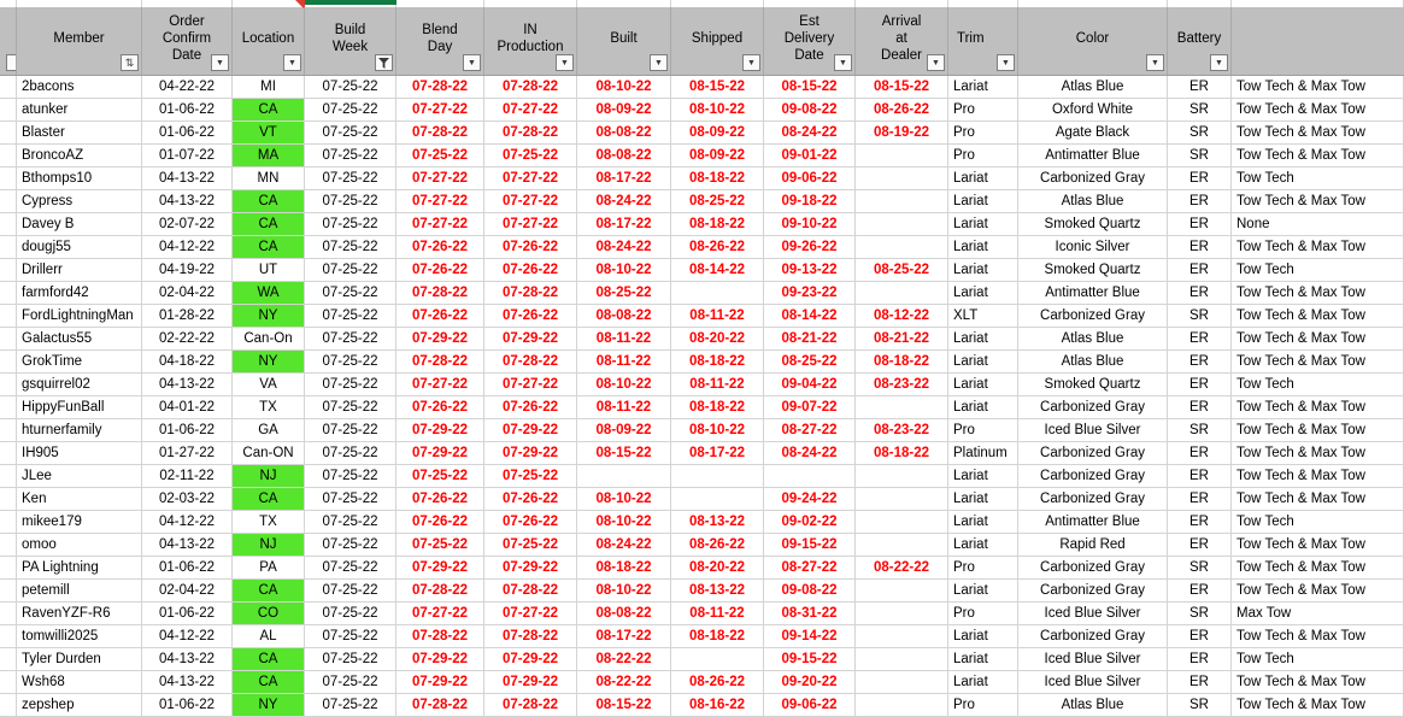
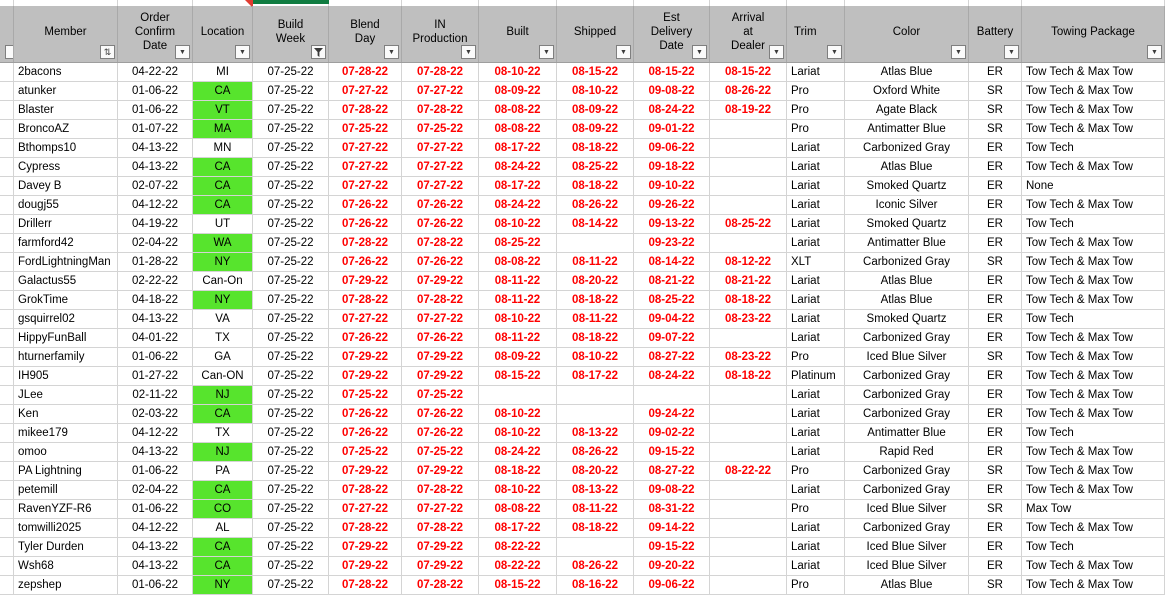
  Member
  ⇅
  Order
  Confirm
  Date
  Location
  Build
  Week
  Blend
  Day
  IN
  Production
  Built
  Shipped
  Est
  Delivery
  Date
  Arrival
  at
  Dealer
  Trim
  Color
  Battery
+ Towing Package
  2bacons
  04-22-22
  MI
  07-25-22
  07-28-22
  07-28-22
  08-10-22
  08-15-22
  08-15-22
  08-15-22
  Lariat
  Atlas Blue
  ER
  Tow Tech & Max Tow
  atunker
  01-06-22
  CA
  07-25-22
  07-27-22
  07-27-22
  08-09-22
  08-10-22
  09-08-22
  08-26-22
  Pro
  Oxford White
  SR
  Tow Tech & Max Tow
  Blaster
  01-06-22
  VT
  07-25-22
  07-28-22
  07-28-22
  08-08-22
  08-09-22
  08-24-22
  08-19-22
  Pro
  Agate Black
  SR
  Tow Tech & Max Tow
  BroncoAZ
  01-07-22
  MA
  07-25-22
  07-25-22
  07-25-22
  08-08-22
  08-09-22
  09-01-22
  Pro
  Antimatter Blue
  SR
  Tow Tech & Max Tow
  Bthomps10
  04-13-22
  MN
  07-25-22
  07-27-22
  07-27-22
  08-17-22
  08-18-22
  09-06-22
  Lariat
  Carbonized Gray
  ER
  Tow Tech
  Cypress
  04-13-22
  CA
  07-25-22
  07-27-22
  07-27-22
  08-24-22
  08-25-22
  09-18-22
  Lariat
  Atlas Blue
  ER
  Tow Tech & Max Tow
  Davey B
  02-07-22
  CA
  07-25-22
  07-27-22
  07-27-22
  08-17-22
  08-18-22
  09-10-22
  Lariat
  Smoked Quartz
  ER
  None
  dougj55
  04-12-22
  CA
  07-25-22
  07-26-22
  07-26-22
  08-24-22
  08-26-22
  09-26-22
  Lariat
  Iconic Silver
  ER
  Tow Tech & Max Tow
  Drillerr
  04-19-22
  UT
  07-25-22
  07-26-22
  07-26-22
  08-10-22
  08-14-22
  09-13-22
  08-25-22
  Lariat
  Smoked Quartz
  ER
  Tow Tech
  farmford42
  02-04-22
  WA
  07-25-22
  07-28-22
  07-28-22
  08-25-22
  09-23-22
  Lariat
  Antimatter Blue
  ER
  Tow Tech & Max Tow
  FordLightningMan
  01-28-22
  NY
  07-25-22
  07-26-22
  07-26-22
  08-08-22
  08-11-22
  08-14-22
  08-12-22
  XLT
  Carbonized Gray
  SR
  Tow Tech & Max Tow
  Galactus55
  02-22-22
  Can-On
  07-25-22
  07-29-22
  07-29-22
  08-11-22
  08-20-22
  08-21-22
  08-21-22
  Lariat
  Atlas Blue
  ER
  Tow Tech & Max Tow
  GrokTime
  04-18-22
  NY
  07-25-22
  07-28-22
  07-28-22
  08-11-22
  08-18-22
  08-25-22
  08-18-22
  Lariat
  Atlas Blue
  ER
  Tow Tech & Max Tow
  gsquirrel02
  04-13-22
  VA
  07-25-22
  07-27-22
  07-27-22
  08-10-22
  08-11-22
  09-04-22
  08-23-22
  Lariat
  Smoked Quartz
  ER
  Tow Tech
  HippyFunBall
  04-01-22
  TX
  07-25-22
  07-26-22
  07-26-22
  08-11-22
  08-18-22
  09-07-22
  Lariat
  Carbonized Gray
  ER
  Tow Tech & Max Tow
  hturnerfamily
  01-06-22
  GA
  07-25-22
  07-29-22
  07-29-22
  08-09-22
  08-10-22
  08-27-22
  08-23-22
  Pro
  Iced Blue Silver
  SR
  Tow Tech & Max Tow
  IH905
  01-27-22
  Can-ON
  07-25-22
  07-29-22
  07-29-22
  08-15-22
  08-17-22
  08-24-22
  08-18-22
  Platinum
  Carbonized Gray
  ER
  Tow Tech & Max Tow
  JLee
  02-11-22
  NJ
  07-25-22
  07-25-22
  07-25-22
  Lariat
  Carbonized Gray
  ER
  Tow Tech & Max Tow
  Ken
  02-03-22
  CA
  07-25-22
  07-26-22
  07-26-22
  08-10-22
  09-24-22
  Lariat
  Carbonized Gray
  ER
  Tow Tech & Max Tow
  mikee179
  04-12-22
  TX
  07-25-22
  07-26-22
  07-26-22
  08-10-22
  08-13-22
  09-02-22
  Lariat
  Antimatter Blue
  ER
  Tow Tech
  omoo
  04-13-22
  NJ
  07-25-22
  07-25-22
  07-25-22
  08-24-22
  08-26-22
  09-15-22
  Lariat
  Rapid Red
  ER
  Tow Tech & Max Tow
  PA Lightning
  01-06-22
  PA
  07-25-22
  07-29-22
  07-29-22
  08-18-22
  08-20-22
  08-27-22
  08-22-22
  Pro
  Carbonized Gray
  SR
  Tow Tech & Max Tow
  petemill
  02-04-22
  CA
  07-25-22
  07-28-22
  07-28-22
  08-10-22
  08-13-22
  09-08-22
  Lariat
  Carbonized Gray
  ER
  Tow Tech & Max Tow
  RavenYZF-R6
  01-06-22
  CO
  07-25-22
  07-27-22
  07-27-22
  08-08-22
  08-11-22
  08-31-22
  Pro
  Iced Blue Silver
  SR
  Max Tow
  tomwilli2025
  04-12-22
  AL
  07-25-22
  07-28-22
  07-28-22
  08-17-22
  08-18-22
  09-14-22
  Lariat
  Carbonized Gray
  ER
  Tow Tech & Max Tow
  Tyler Durden
  04-13-22
  CA
  07-25-22
  07-29-22
  07-29-22
  08-22-22
  09-15-22
  Lariat
  Iced Blue Silver
  ER
  Tow Tech
  Wsh68
  04-13-22
  CA
  07-25-22
  07-29-22
  07-29-22
  08-22-22
  08-26-22
  09-20-22
  Lariat
  Iced Blue Silver
  ER
  Tow Tech & Max Tow
  zepshep
  01-06-22
  NY
  07-25-22
  07-28-22
  07-28-22
  08-15-22
  08-16-22
  09-06-22
  Pro
  Atlas Blue
  SR
  Tow Tech & Max Tow
